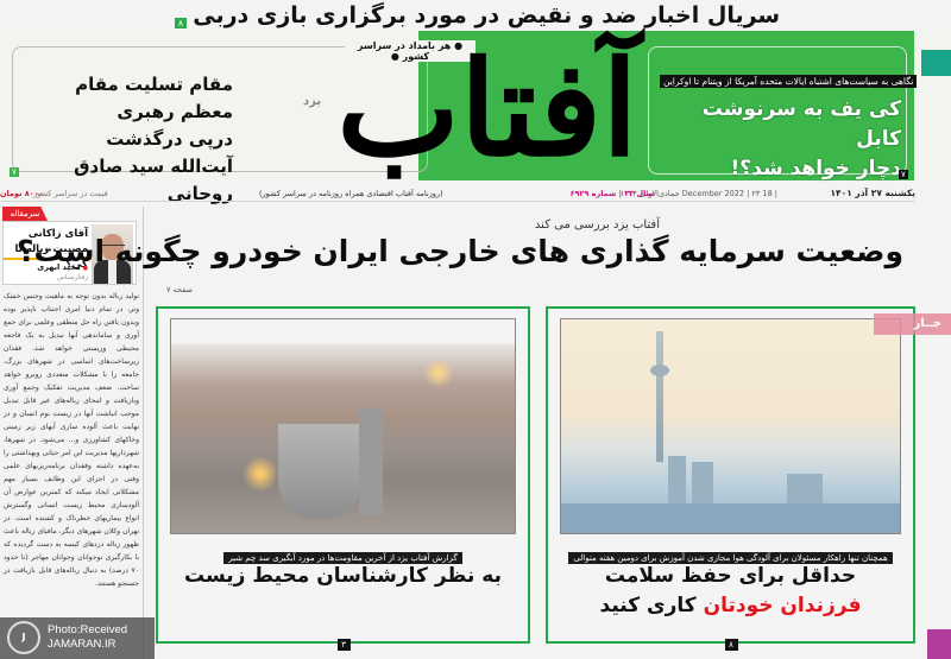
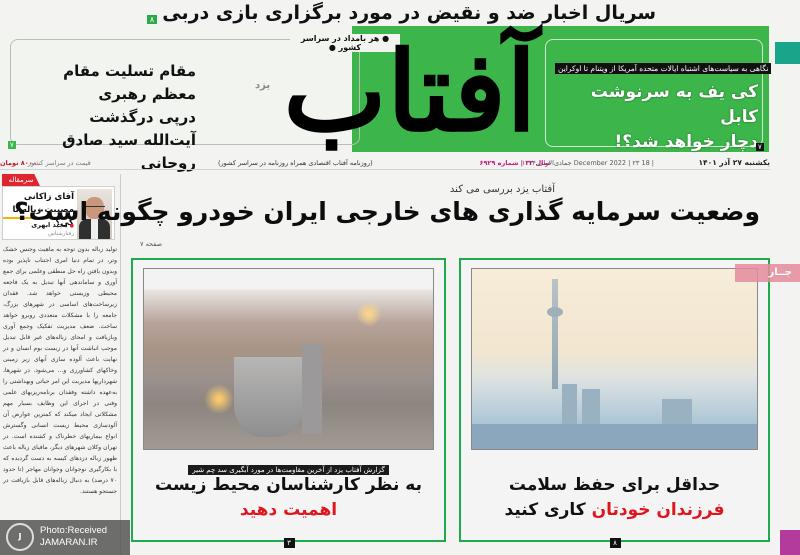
  ۸ سریال اخبار ضد و نقیض در مورد برگزاری بازی دربی
  ● هر بامداد در سراسر کشور ●
  مقام تسلیت مقام معظم رهبری
  درپی درگذشت
  آیت‌الله سید صادق روحانی
  ۷
  آفتاب
  یزد
  نگاهی به سیاست‌های اشتباه ایالات متحده آمریکا از ویتنام تا اوکراین
  کی یف به سرنوشت کابل
  دچار خواهد شد؟!
  ۷
  یکشنبه ۲۷ آذر ۱۴۰۱
  | 18 December 2022 | ۲۳ جمادی‌الاولی ۱۴۴۴
  سال ۲۲ | شماره ۶۹۲۹
  (روزنامه آفتاب اقتصادی همراه روزنامه در سراسر کشور)
  قیمت در سراسر کشور
  ۸۰۰۰ تومان
  سرمقاله
  آقای زاکانی مصیبت زباله تا کی؟
  مجید ابهری
  J
  Photo:Received
  JAMARAN.IR
  آفتاب یزد بررسی می کند
  وضعیت سرمایه گذاری های خارجی ایران خودرو چگونه است؟
  صفحه ۷
- همچنان تنها راهکار مسئولان برای آلودگی هوا مجازی شدن آموزش برای دومین هفته متوالی
  حداقل برای حفظ سلامت
  فرزندان خودتان کاری کنید
  ۸
  جــار
  گزارش آفتاب یزد از آخرین مقاومت‌ها در مورد آبگیری سد چم شیر
  به نظر کارشناسان محیط زیست
+ اهمیت دهید
  ۳
